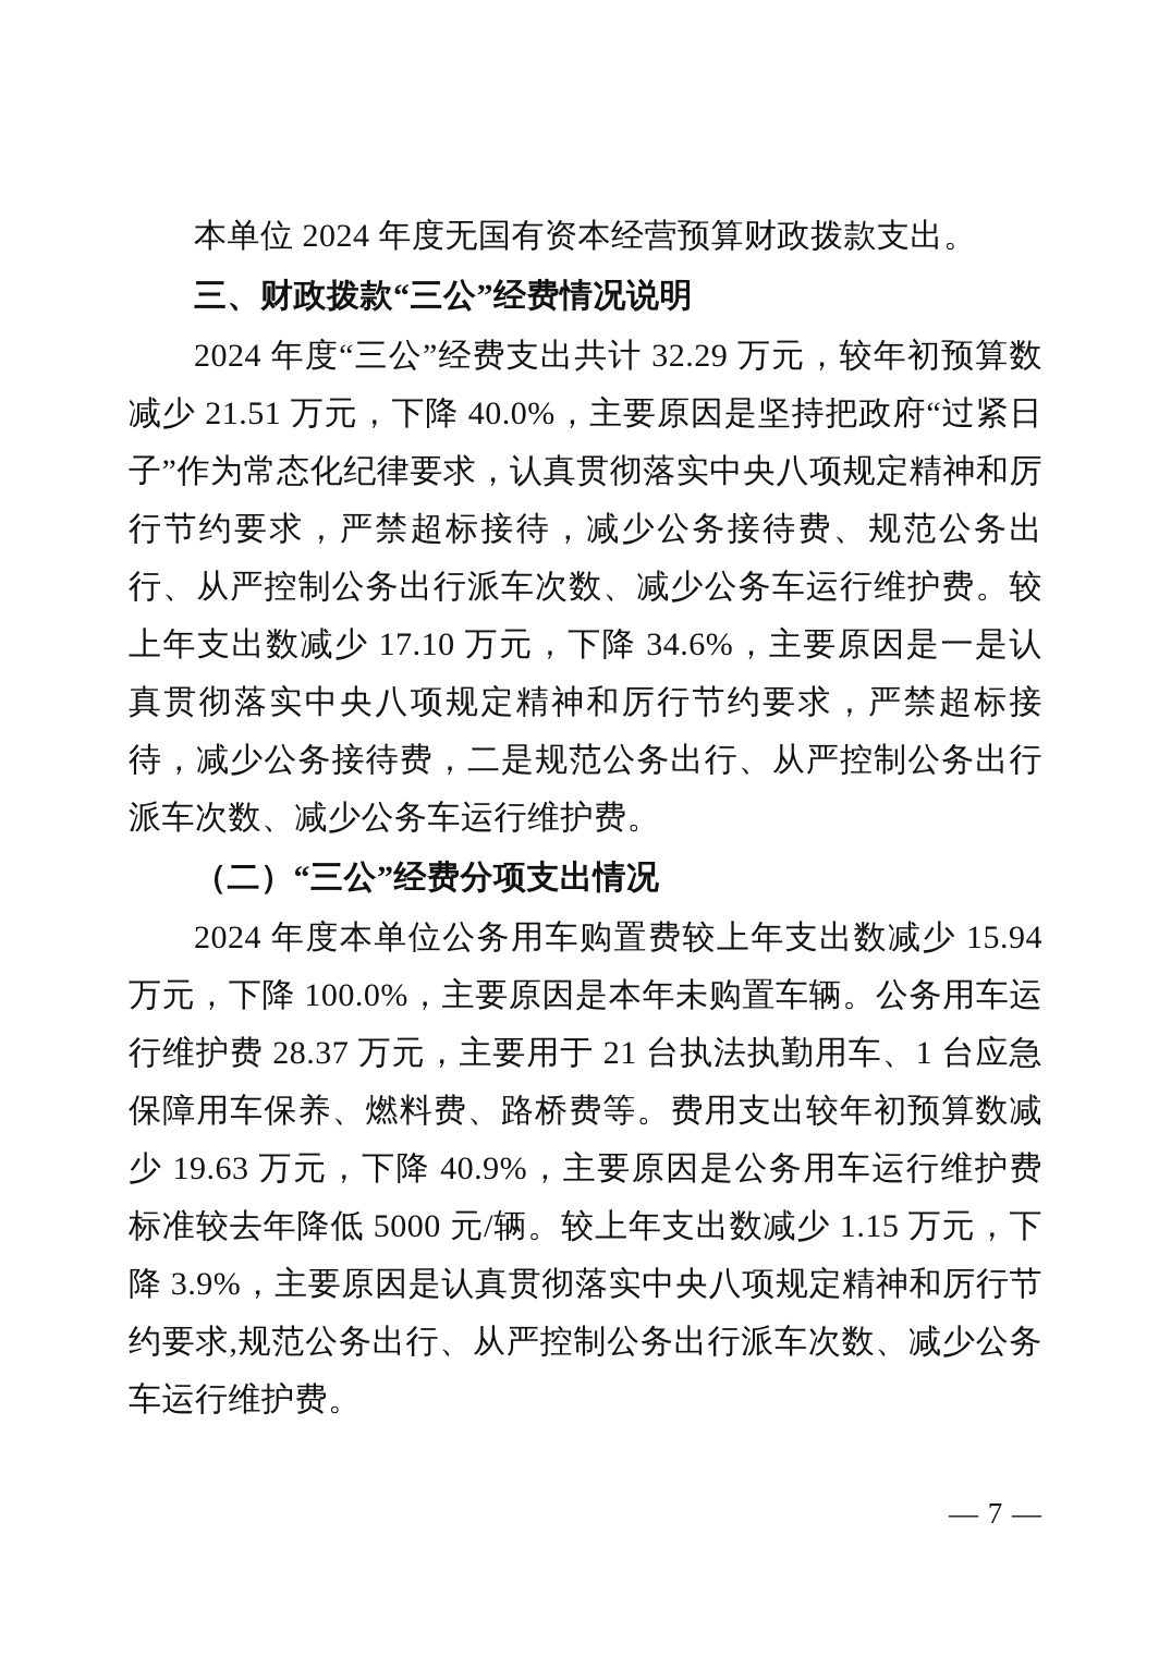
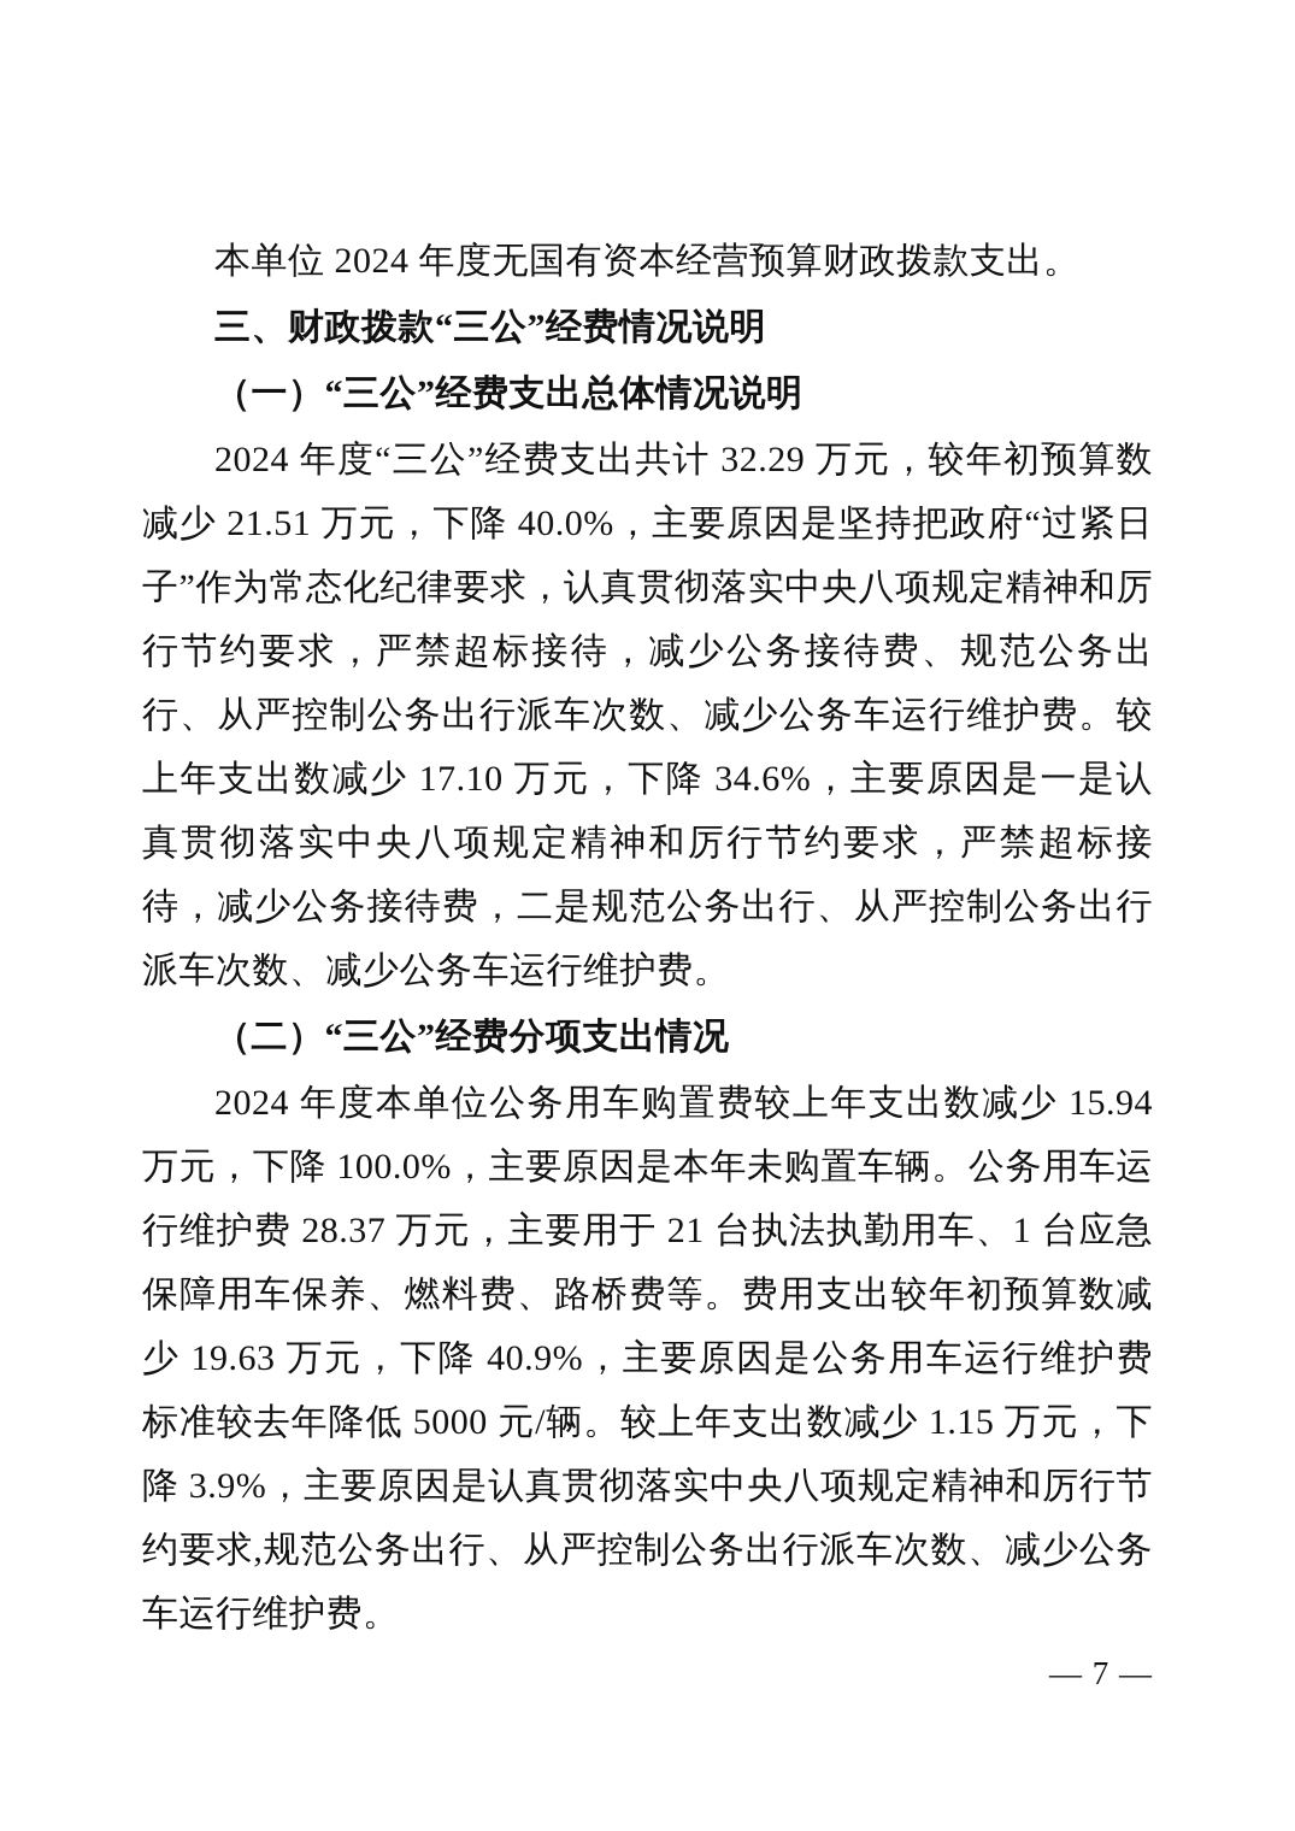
  本单位 2024 年度无国有资本经营预算财政拨款支出。
  三、财政拨款“三公”经费情况说明
+ （一）“三公”经费支出总体情况说明
  2024 年度“三公”经费支出共计 32.29 万元，较年初预算数减少 21.51 万元，下降 40.0%，主要原因是坚持把政府“过紧日子”作为常态化纪律要求，认真贯彻落实中央八项规定精神和厉行节约要求，严禁超标接待，减少公务接待费、规范公务出行、从严控制公务出行派车次数、减少公务车运行维护费。较上年支出数减少 17.10 万元，下降 34.6%，主要原因是一是认真贯彻落实中央八项规定精神和厉行节约要求，严禁超标接待，减少公务接待费，二是规范公务出行、从严控制公务出行派车次数、减少公务车运行维护费。
  （二）“三公”经费分项支出情况
  2024 年度本单位公务用车购置费较上年支出数减少 15.94 万元，下降 100.0%，主要原因是本年未购置车辆。公务用车运行维护费 28.37 万元，主要用于 21 台执法执勤用车、1 台应急保障用车保养、燃料费、路桥费等。费用支出较年初预算数减少 19.63 万元，下降 40.9%，主要原因是公务用车运行维护费标准较去年降低 5000 元/辆。较上年支出数减少 1.15 万元，下降 3.9%，主要原因是认真贯彻落实中央八项规定精神和厉行节约要求,规范公务出行、从严控制公务出行派车次数、减少公务车运行维护费。
  — 7 —
